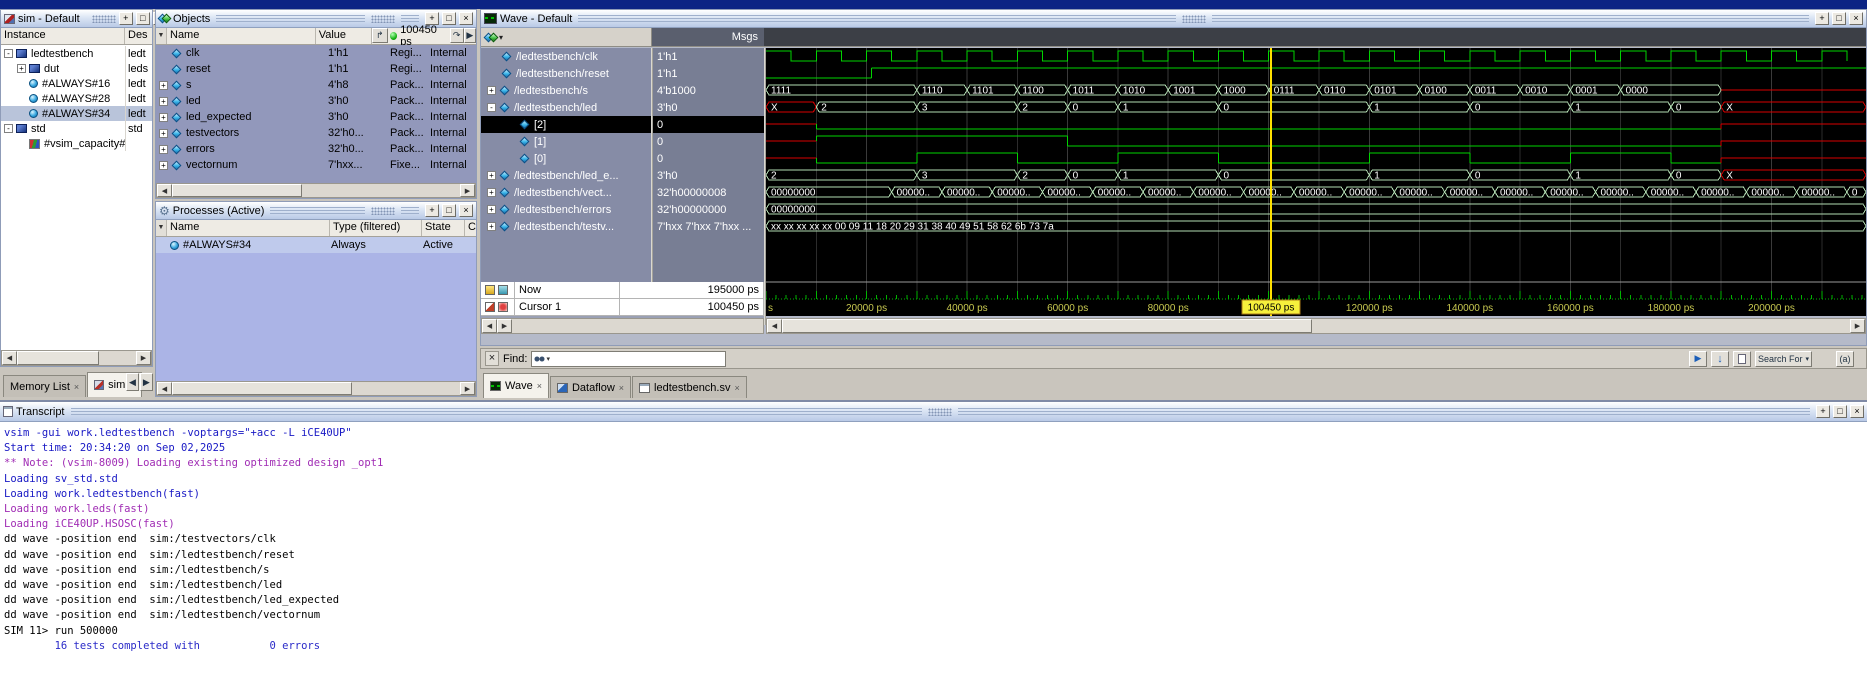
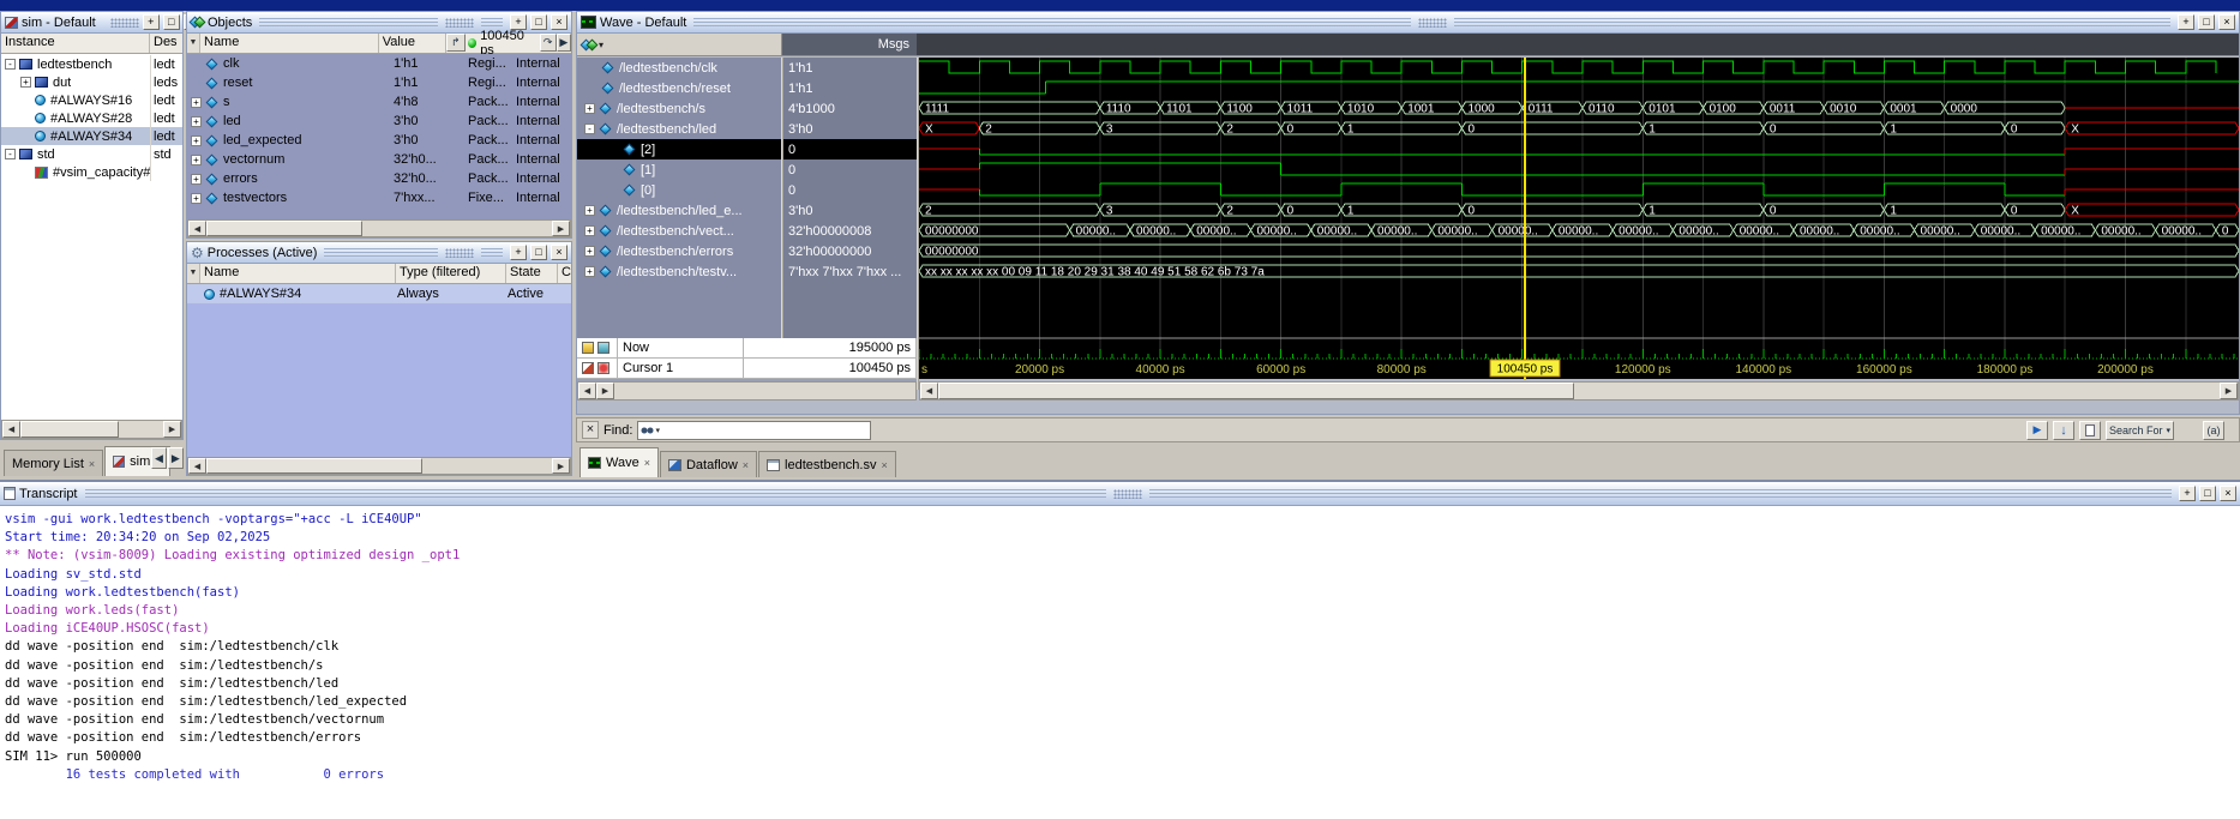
  sim - Default
  +
  □
  Instance
  Des
  -
  ledtestbench
  ledt
  +
  dut
  leds
  #ALWAYS#16
  ledt
  #ALWAYS#28
  ledt
  #ALWAYS#34
  ledt
  -
  std
  std
  #vsim_capacity#
  Memory List
  ×
  sim
  ◀
  ▶
  Objects
  +
  □
  ×
  Name
  Value
  ↱
  100450 ps
  ↷
  ▶
  clk
  1'h1
  Regi...
  Internal
  reset
  1'h1
  Regi...
  Internal
  +
  s
  4'h8
  Pack...
  Internal
  +
  led
  3'h0
  Pack...
  Internal
  +
  led_expected
  3'h0
  Pack...
  Internal
  +
- testvectors
+ vectornum
  32'h0...
  Pack...
  Internal
  +
  errors
  32'h0...
  Pack...
  Internal
  +
- vectornum
+ testvectors
  7'hxx...
  Fixe...
  Internal
  ⚙
  Processes (Active)
  +
  □
  ×
  Name
  Type (filtered)
  State
  C
  #ALWAYS#34
  Always
  Active
  Wave - Default
  +
  □
  ×
  ▾
  Msgs
  /ledtestbench/clk
  /ledtestbench/reset
  +
  /ledtestbench/s
  -
  /ledtestbench/led
  [2]
  [1]
  [0]
  +
  /ledtestbench/led_e...
  +
  /ledtestbench/vect...
  +
  /ledtestbench/errors
  +
  /ledtestbench/testv...
  1'h1
  1'h1
  4'b1000
  3'h0
  0
  0
  0
  3'h0
  32'h00000008
  32'h00000000
  7'hxx 7'hxx 7'hxx ...
  Now
  195000 ps
  Cursor 1
  100450 ps
  1111
  1110
  1101
  1100
  1011
  1010
  1001
  1000
  0111
  0110
  0101
  0100
  0011
  0010
  0001
  0000
  X
  2
  3
  2
  0
  1
  0
  1
  0
  1
  0
  X
  2
  3
  2
  0
  1
  0
  1
  0
  1
  0
  X
  00000000
  00000..
  00000..
  00000..
  00000..
  00000..
  00000..
  00000..
  00000..
  00000..
  00000..
  00000..
  00000..
  00000..
  00000..
  00000..
  00000..
  00000..
  00000..
  00000..
  0
  00000000
  xx xx xx xx xx 00 09 11 18 20 29 31 38 40 49 51 58 62 6b 73 7a
  s
  20000 ps
  40000 ps
  60000 ps
  80000 ps
  120000 ps
  140000 ps
  160000 ps
  180000 ps
  200000 ps
  100450 ps
  ×
  Find:
  ▶
  ↓
  Search For
  (a)
  Wave
  ×
  Dataflow
  ×
  ledtestbench.sv
  ×
  Transcript
  +
  □
  ×
  vsim -gui work.ledtestbench -voptargs="+acc -L iCE40UP"
  Start time: 20:34:20 on Sep 02,2025
  ** Note: (vsim-8009) Loading existing optimized design _opt1
  Loading sv_std.std
  Loading work.ledtestbench(fast)
  Loading work.leds(fast)
  Loading iCE40UP.HSOSC(fast)
- dd wave -position end sim:/testvectors/clk
+ dd wave -position end sim:/ledtestbench/clk
- dd wave -position end sim:/ledtestbench/reset
  dd wave -position end sim:/ledtestbench/s
  dd wave -position end sim:/ledtestbench/led
  dd wave -position end sim:/ledtestbench/led_expected
  dd wave -position end sim:/ledtestbench/vectornum
+ dd wave -position end sim:/ledtestbench/errors
  SIM 11> run 500000
  16 tests completed with 0 errors
